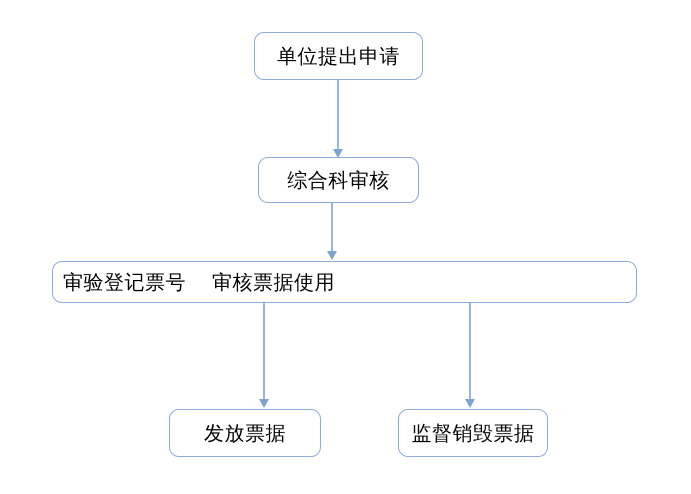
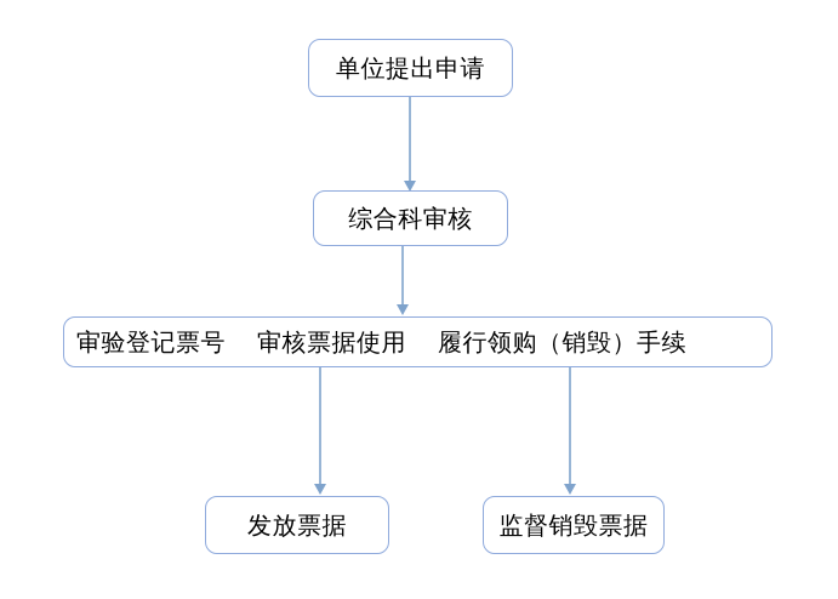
  单位提出申请
  综合科审核
  审验登记票号
  审核票据使用
+ 履行领购（销毁）手续
  发放票据
  监督销毁票据
